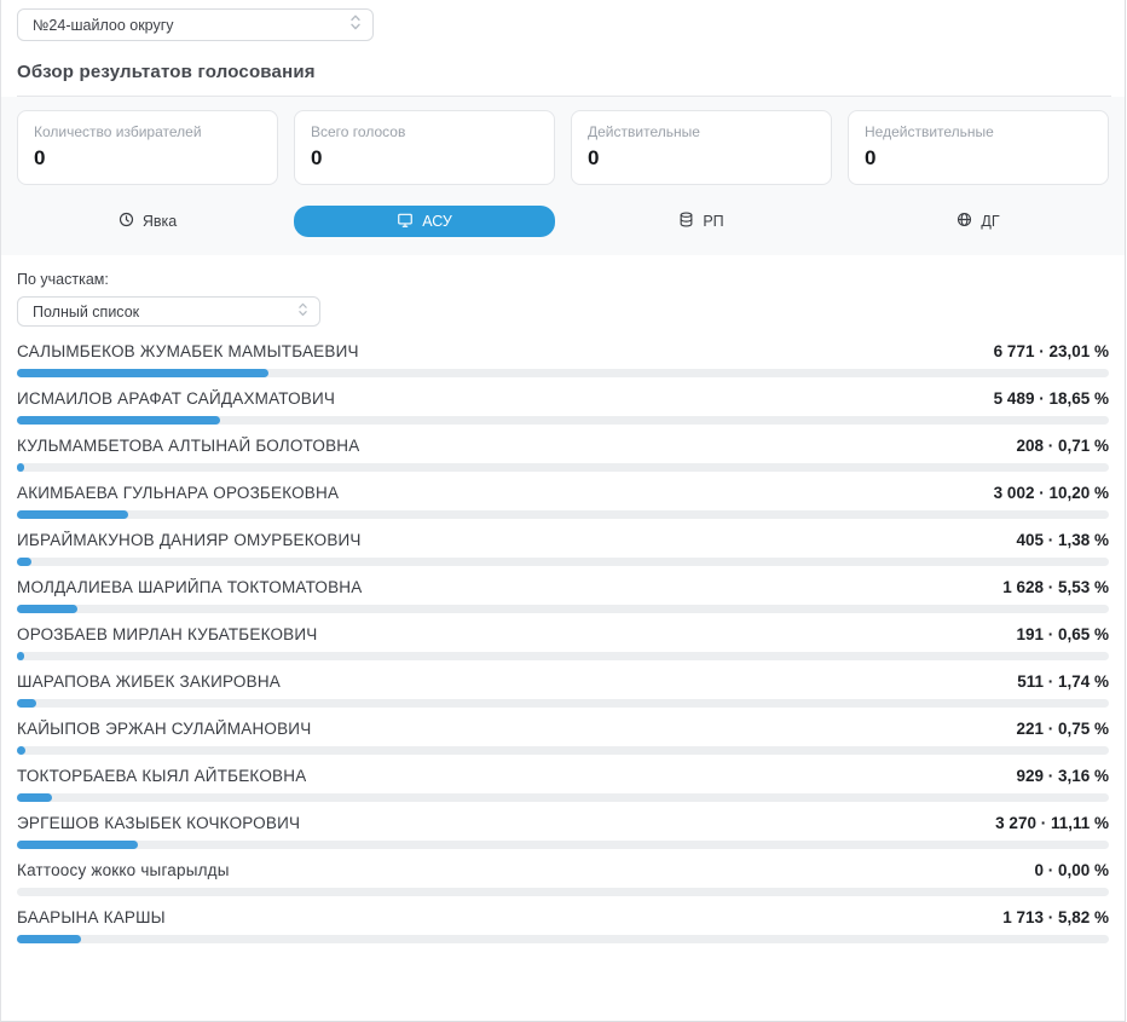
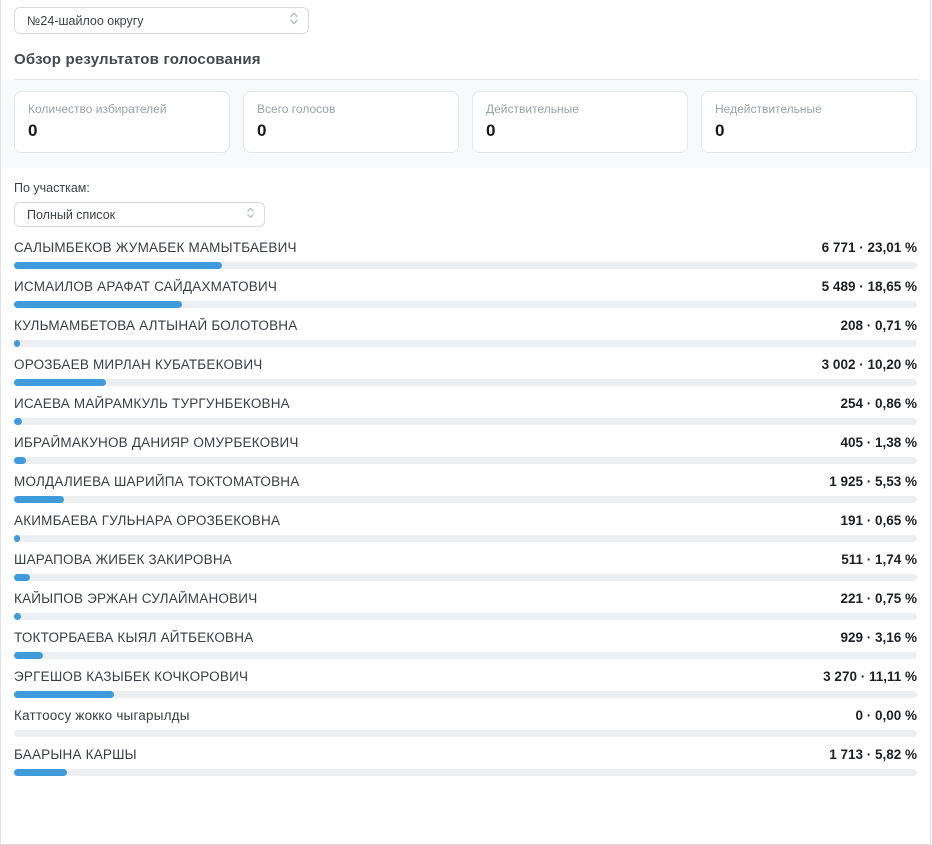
  №24-шайлоо округу
  Обзор результатов голосования
  Количество избирателей
  0
  Всего голосов
  0
  Действительные
  0
  Недействительные
  0
- Явка
- АСУ
- РП
- ДГ
  По участкам:
  Полный список
  САЛЫМБЕКОВ ЖУМАБЕК МАМЫТБАЕВИЧ
  6 771 · 23,01 %
  ИСМАИЛОВ АРАФАТ САЙДАХМАТОВИЧ
  5 489 · 18,65 %
  КУЛЬМАМБЕТОВА АЛТЫНАЙ БОЛОТОВНА
  208 · 0,71 %
- АКИМБАЕВА ГУЛЬНАРА ОРОЗБЕКОВНА
+ ОРОЗБАЕВ МИРЛАН КУБАТБЕКОВИЧ
  3 002 · 10,20 %
+ ИСАЕВА МАЙРАМКУЛЬ ТУРГУНБЕКОВНА
+ 254 · 0,86 %
  ИБРАЙМАКУНОВ ДАНИЯР ОМУРБЕКОВИЧ
  405 · 1,38 %
  МОЛДАЛИЕВА ШАРИЙПА ТОКТОМАТОВНА
- 1 628 · 5,53 %
+ 1 925 · 5,53 %
- ОРОЗБАЕВ МИРЛАН КУБАТБЕКОВИЧ
+ АКИМБАЕВА ГУЛЬНАРА ОРОЗБЕКОВНА
  191 · 0,65 %
  ШАРАПОВА ЖИБЕК ЗАКИРОВНА
  511 · 1,74 %
  КАЙЫПОВ ЭРЖАН СУЛАЙМАНОВИЧ
  221 · 0,75 %
  ТОКТОРБАЕВА КЫЯЛ АЙТБЕКОВНА
  929 · 3,16 %
  ЭРГЕШОВ КАЗЫБЕК КОЧКОРОВИЧ
  3 270 · 11,11 %
  Каттоосу жокко чыгарылды
  0 · 0,00 %
  БААРЫНА КАРШЫ
  1 713 · 5,82 %
